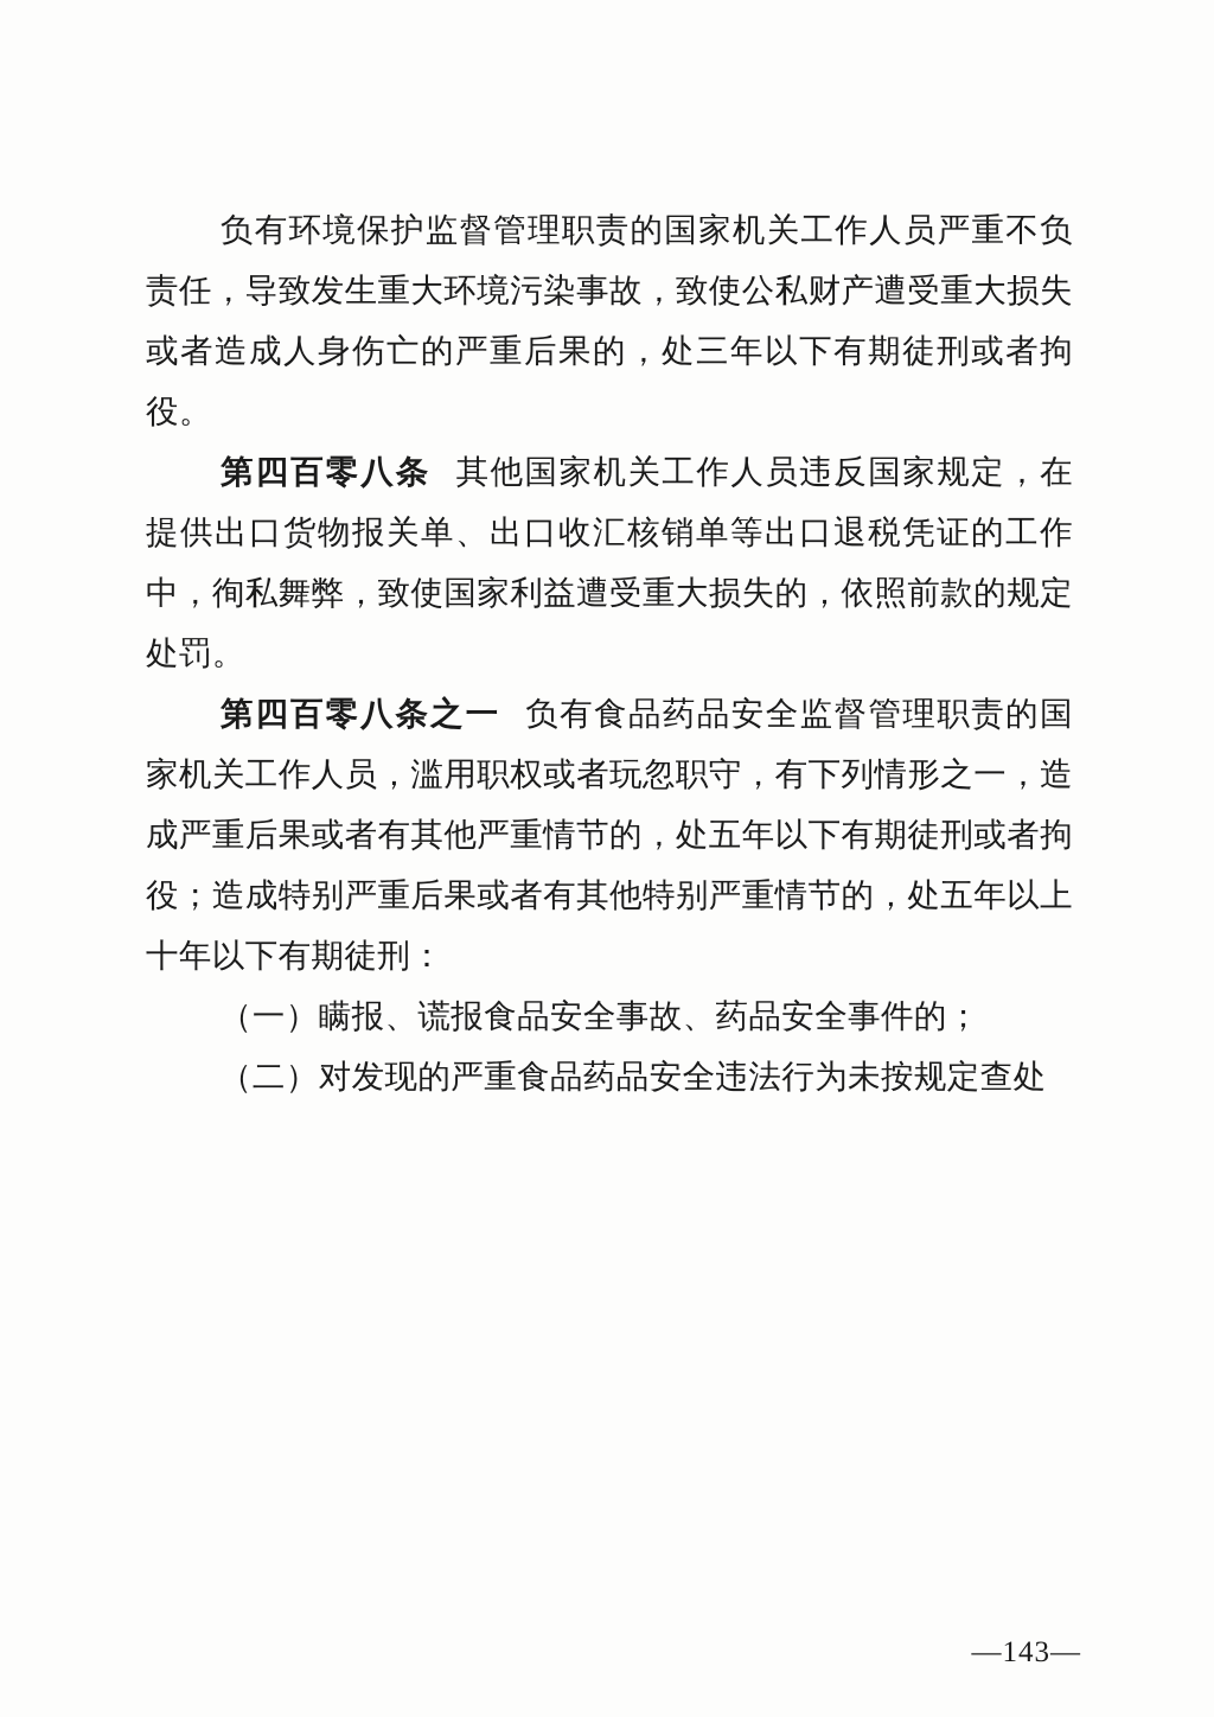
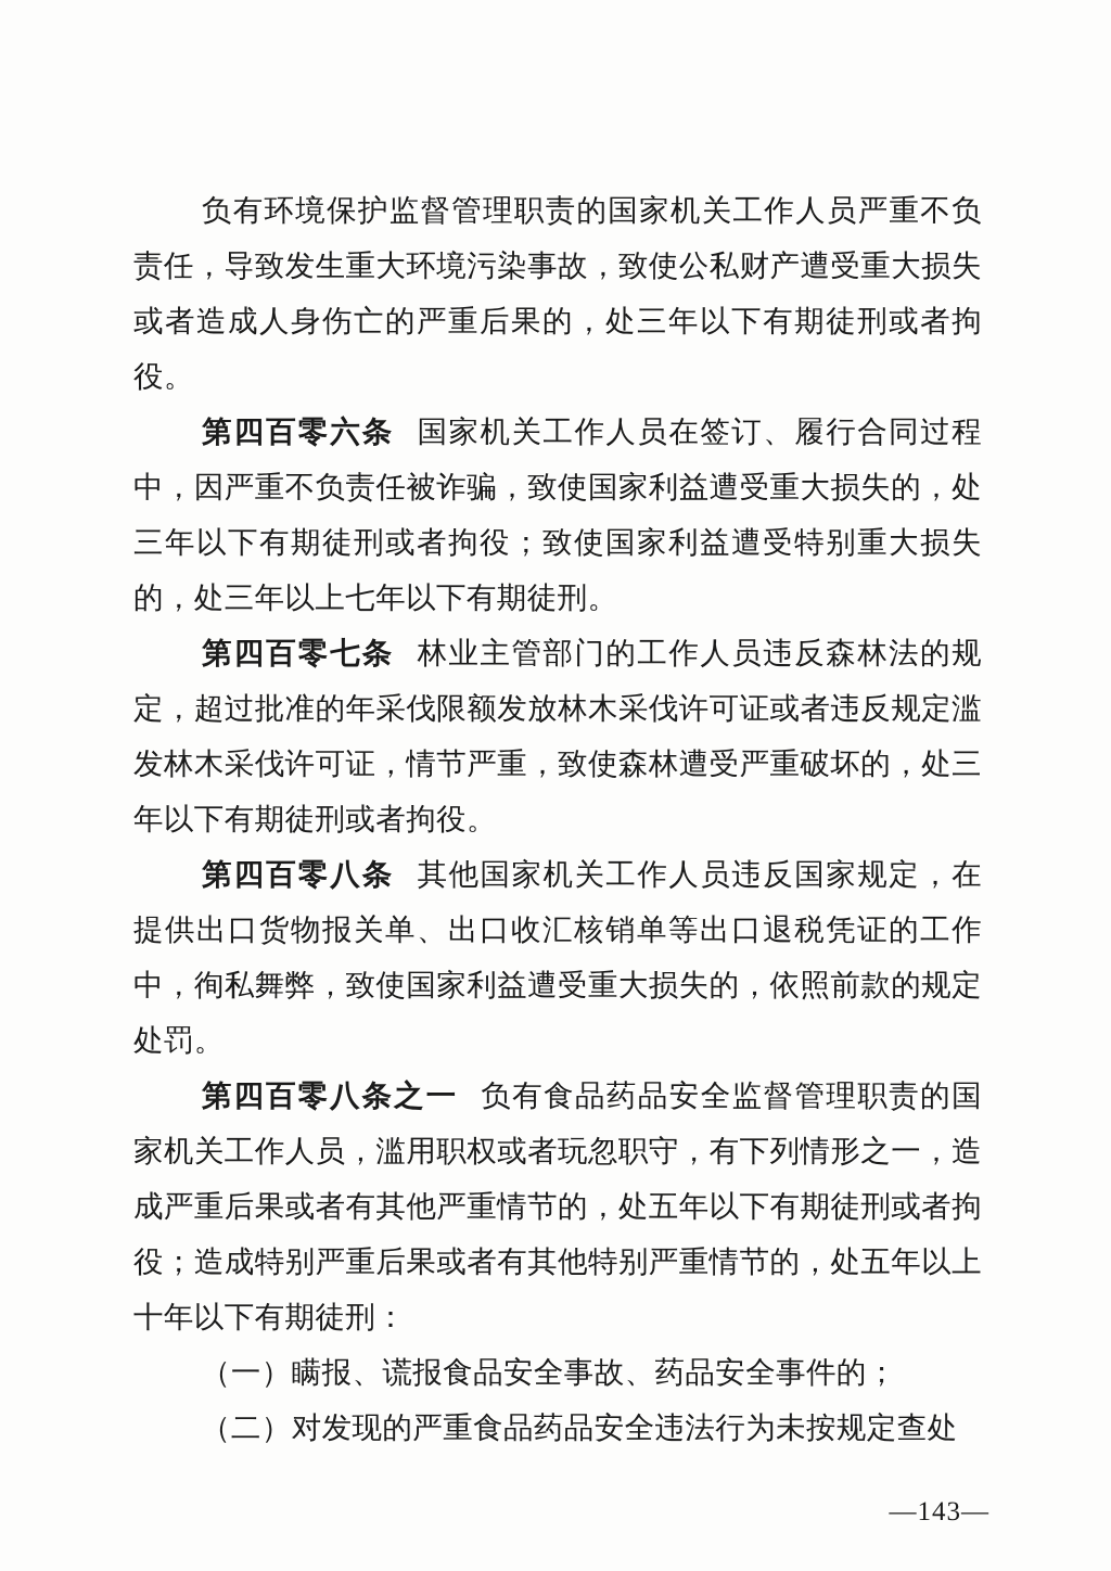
  负有环境保护监督管理职责的国家机关工作人员严重不负责任，导致发生重大环境污染事故，致使公私财产遭受重大损失或者造成人身伤亡的严重后果的，处三年以下有期徒刑或者拘役。
+ 第四百零六条 国家机关工作人员在签订、履行合同过程中，因严重不负责任被诈骗，致使国家利益遭受重大损失的，处三年以下有期徒刑或者拘役；致使国家利益遭受特别重大损失的，处三年以上七年以下有期徒刑。
+ 第四百零七条 林业主管部门的工作人员违反森林法的规定，超过批准的年采伐限额发放林木采伐许可证或者违反规定滥发林木采伐许可证，情节严重，致使森林遭受严重破坏的，处三年以下有期徒刑或者拘役。
  第四百零八条 其他国家机关工作人员违反国家规定，在提供出口货物报关单、出口收汇核销单等出口退税凭证的工作中，徇私舞弊，致使国家利益遭受重大损失的，依照前款的规定处罚。
  第四百零八条之一 负有食品药品安全监督管理职责的国家机关工作人员，滥用职权或者玩忽职守，有下列情形之一，造成严重后果或者有其他严重情节的，处五年以下有期徒刑或者拘役；造成特别严重后果或者有其他特别严重情节的，处五年以上十年以下有期徒刑：
  （一）瞒报、谎报食品安全事故、药品安全事件的；
  （二）对发现的严重食品药品安全违法行为未按规定查处
  —143—
